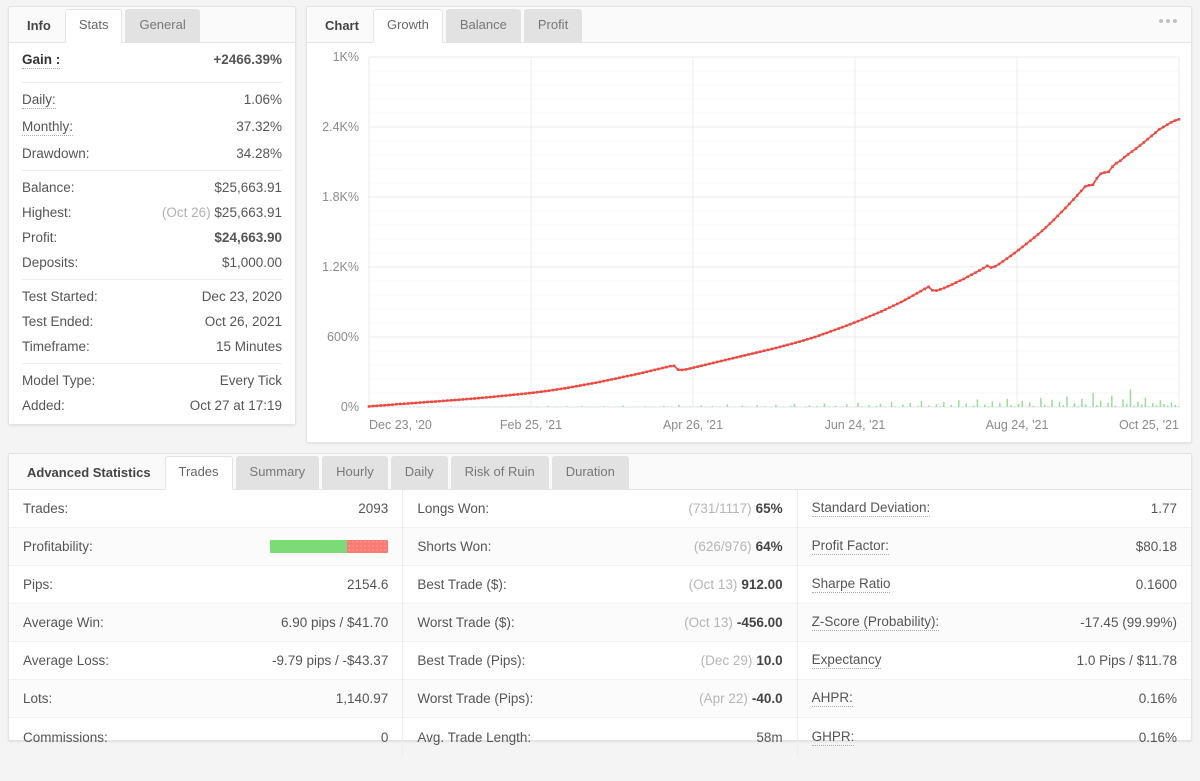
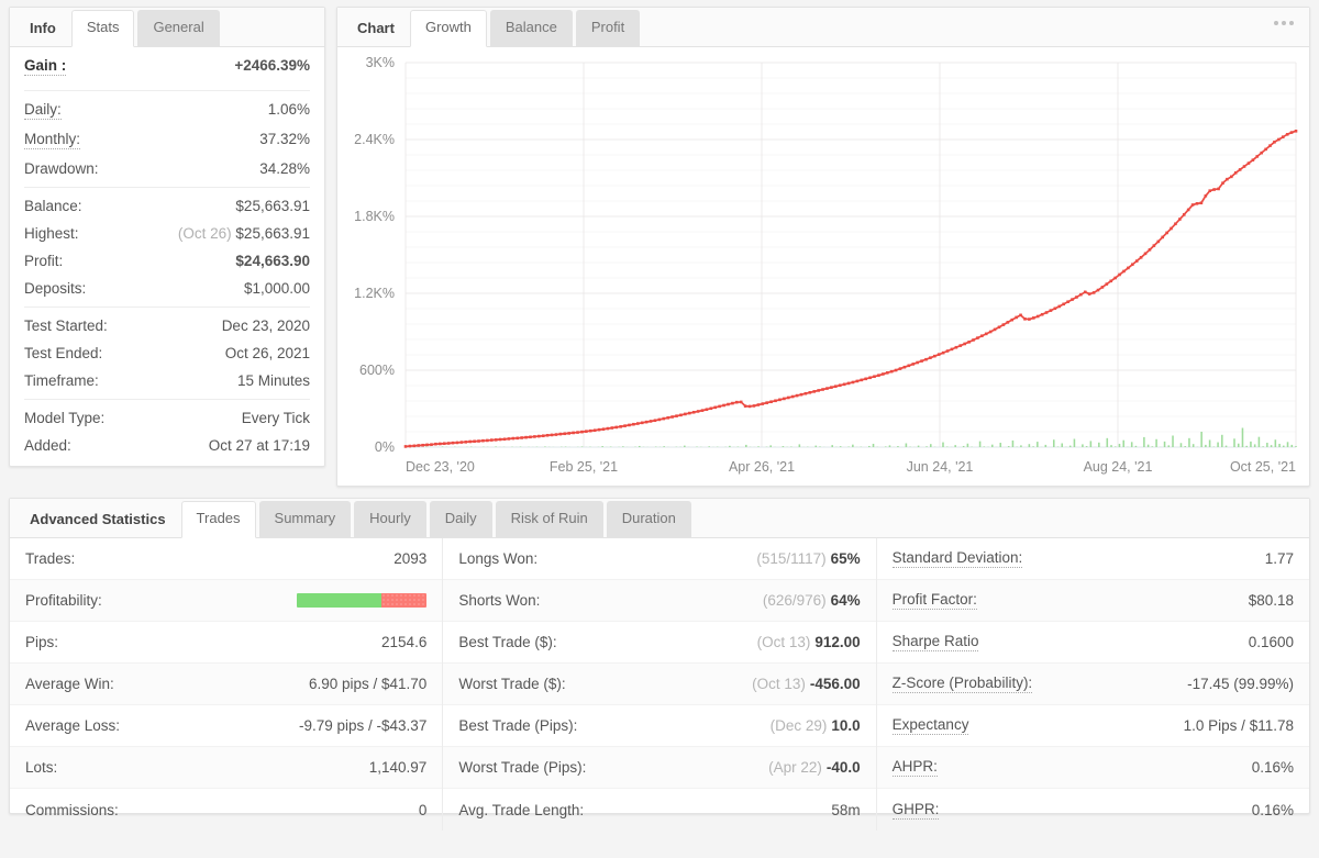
  Info
  Stats
  General
  Gain :
  +2466.39%
  Daily:
  1.06%
  Monthly:
  37.32%
  Drawdown:
  34.28%
  Balance:
  $25,663.91
  Highest:
  (Oct 26) $25,663.91
  Profit:
  $24,663.90
  Deposits:
  $1,000.00
  Test Started:
  Dec 23, 2020
  Test Ended:
  Oct 26, 2021
  Timeframe:
  15 Minutes
  Model Type:
  Every Tick
  Added:
  Oct 27 at 17:19
  Chart
  Growth
  Balance
  Profit
  0%
  600%
  1.2K%
  1.8K%
  2.4K%
- 1K%
+ 3K%
  Dec 23, '20
  Feb 25, '21
  Apr 26, '21
  Jun 24, '21
  Aug 24, '21
  Oct 25, '21
  Advanced Statistics
  Trades
  Summary
  Hourly
  Daily
  Risk of Ruin
  Duration
  Trades:
  2093
  Profitability:
  Pips:
  2154.6
  Average Win:
  6.90 pips / $41.70
  Average Loss:
  -9.79 pips / -$43.37
  Lots:
  1,140.97
  Commissions:
  0
  Longs Won:
- (731/1117) 65%
+ (515/1117) 65%
  Shorts Won:
  (626/976) 64%
  Best Trade ($):
  (Oct 13) 912.00
  Worst Trade ($):
  (Oct 13) -456.00
  Best Trade (Pips):
  (Dec 29) 10.0
  Worst Trade (Pips):
  (Apr 22) -40.0
  Avg. Trade Length:
  58m
  Standard Deviation:
  1.77
  Profit Factor:
  $80.18
  Sharpe Ratio
  0.1600
  Z-Score (Probability):
  -17.45 (99.99%)
  Expectancy
  1.0 Pips / $11.78
  AHPR:
  0.16%
  GHPR:
  0.16%
